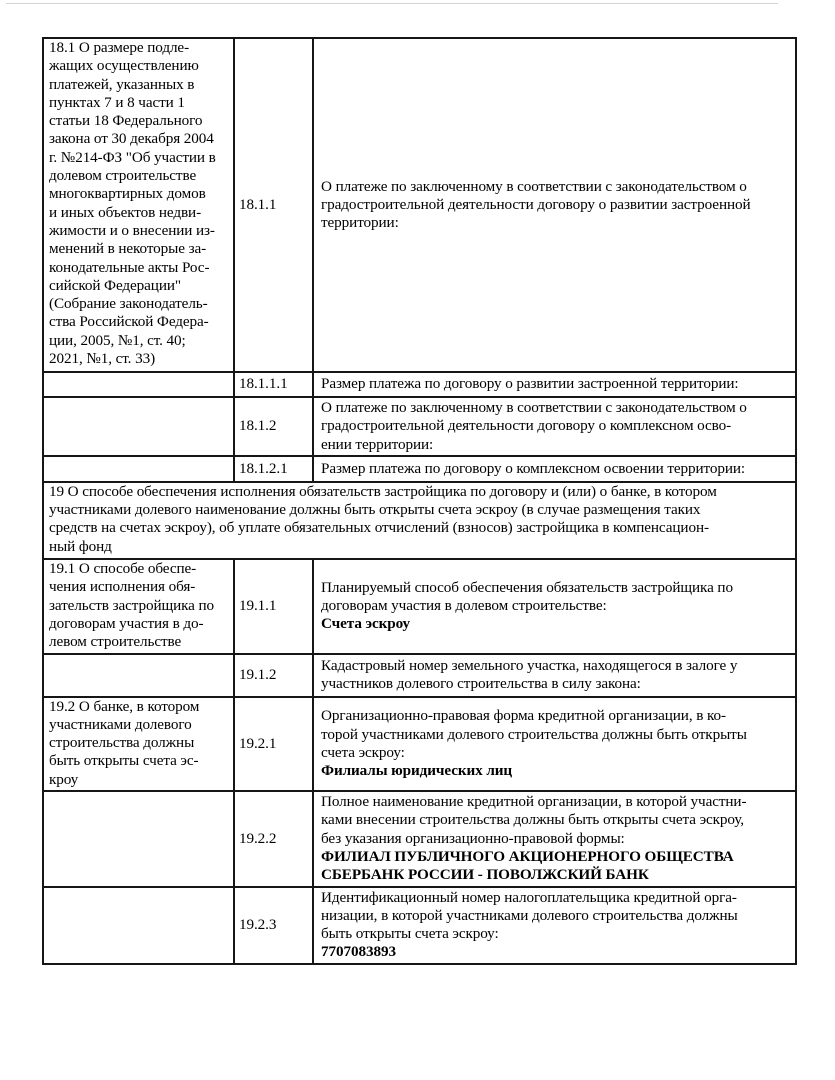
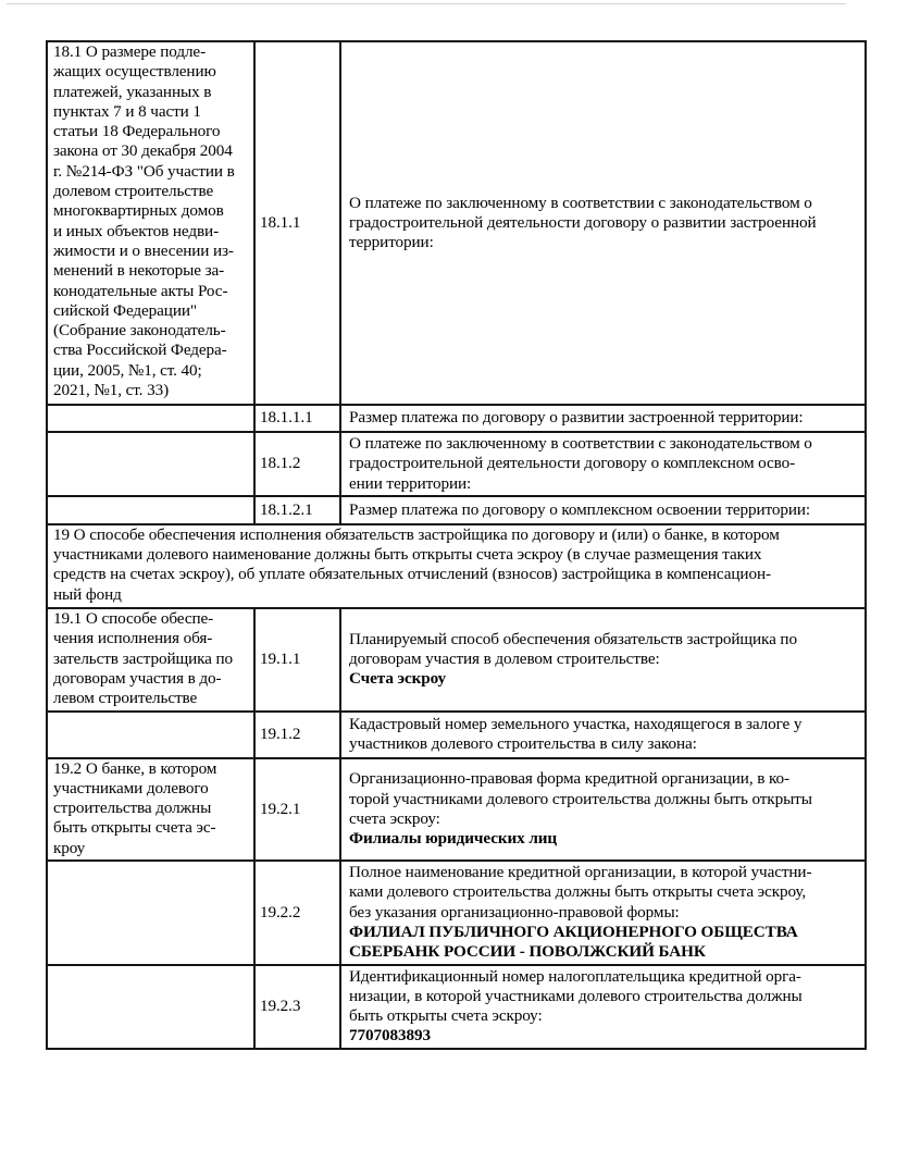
  18.1 О размере подле- жащих осуществлению платежей, указанных в пунктах 7 и 8 части 1 статьи 18 Федерального закона от 30 декабря 2004 г. №214-ФЗ "Об участии в долевом строительстве многоквартирных домов и иных объектов недви- жимости и о внесении из- менений в некоторые за- конодательные акты Рос- сийской Федерации" (Собрание законодатель- ства Российской Федера- ции, 2005, №1, ст. 40; 2021, №1, ст. 33)	18.1.1	О платеже по заключенному в соответствии с законодательством о градостроительной деятельности договору о развитии застроенной территории:
  	18.1.1.1	Размер платежа по договору о развитии застроенной территории:
  	18.1.2	О платеже по заключенному в соответствии с законодательством о градостроительной деятельности договору о комплексном осво- ении территории:
  	18.1.2.1	Размер платежа по договору о комплексном освоении территории:
  19 О способе обеспечения исполнения обязательств застройщика по договору и (или) о банке, в котором участниками долевого наименование должны быть открыты счета эскроу (в случае размещения таких средств на счетах эскроу), об уплате обязательных отчислений (взносов) застройщика в компенсацион- ный фонд
  19.1 О способе обеспе- чения исполнения обя- зательств застройщика по договорам участия в до- левом строительстве	19.1.1	Планируемый способ обеспечения обязательств застройщика по договорам участия в долевом строительстве: Счета эскроу
  	19.1.2	Кадастровый номер земельного участка, находящегося в залоге у участников долевого строительства в силу закона:
  19.2 О банке, в котором участниками долевого строительства должны быть открыты счета эс- кроу	19.2.1	Организационно-правовая форма кредитной организации, в ко- торой участниками долевого строительства должны быть открыты счета эскроу: Филиалы юридических лиц
- 	19.2.2	Полное наименование кредитной организации, в которой участни- ками внесении строительства должны быть открыты счета эскроу, без указания организационно-правовой формы: ФИЛИАЛ ПУБЛИЧНОГО АКЦИОНЕРНОГО ОБЩЕСТВА СБЕРБАНК РОССИИ - ПОВОЛЖСКИЙ БАНК
+ 	19.2.2	Полное наименование кредитной организации, в которой участни- ками долевого строительства должны быть открыты счета эскроу, без указания организационно-правовой формы: ФИЛИАЛ ПУБЛИЧНОГО АКЦИОНЕРНОГО ОБЩЕСТВА СБЕРБАНК РОССИИ - ПОВОЛЖСКИЙ БАНК
  	19.2.3	Идентификационный номер налогоплательщика кредитной орга- низации, в которой участниками долевого строительства должны быть открыты счета эскроу: 7707083893
